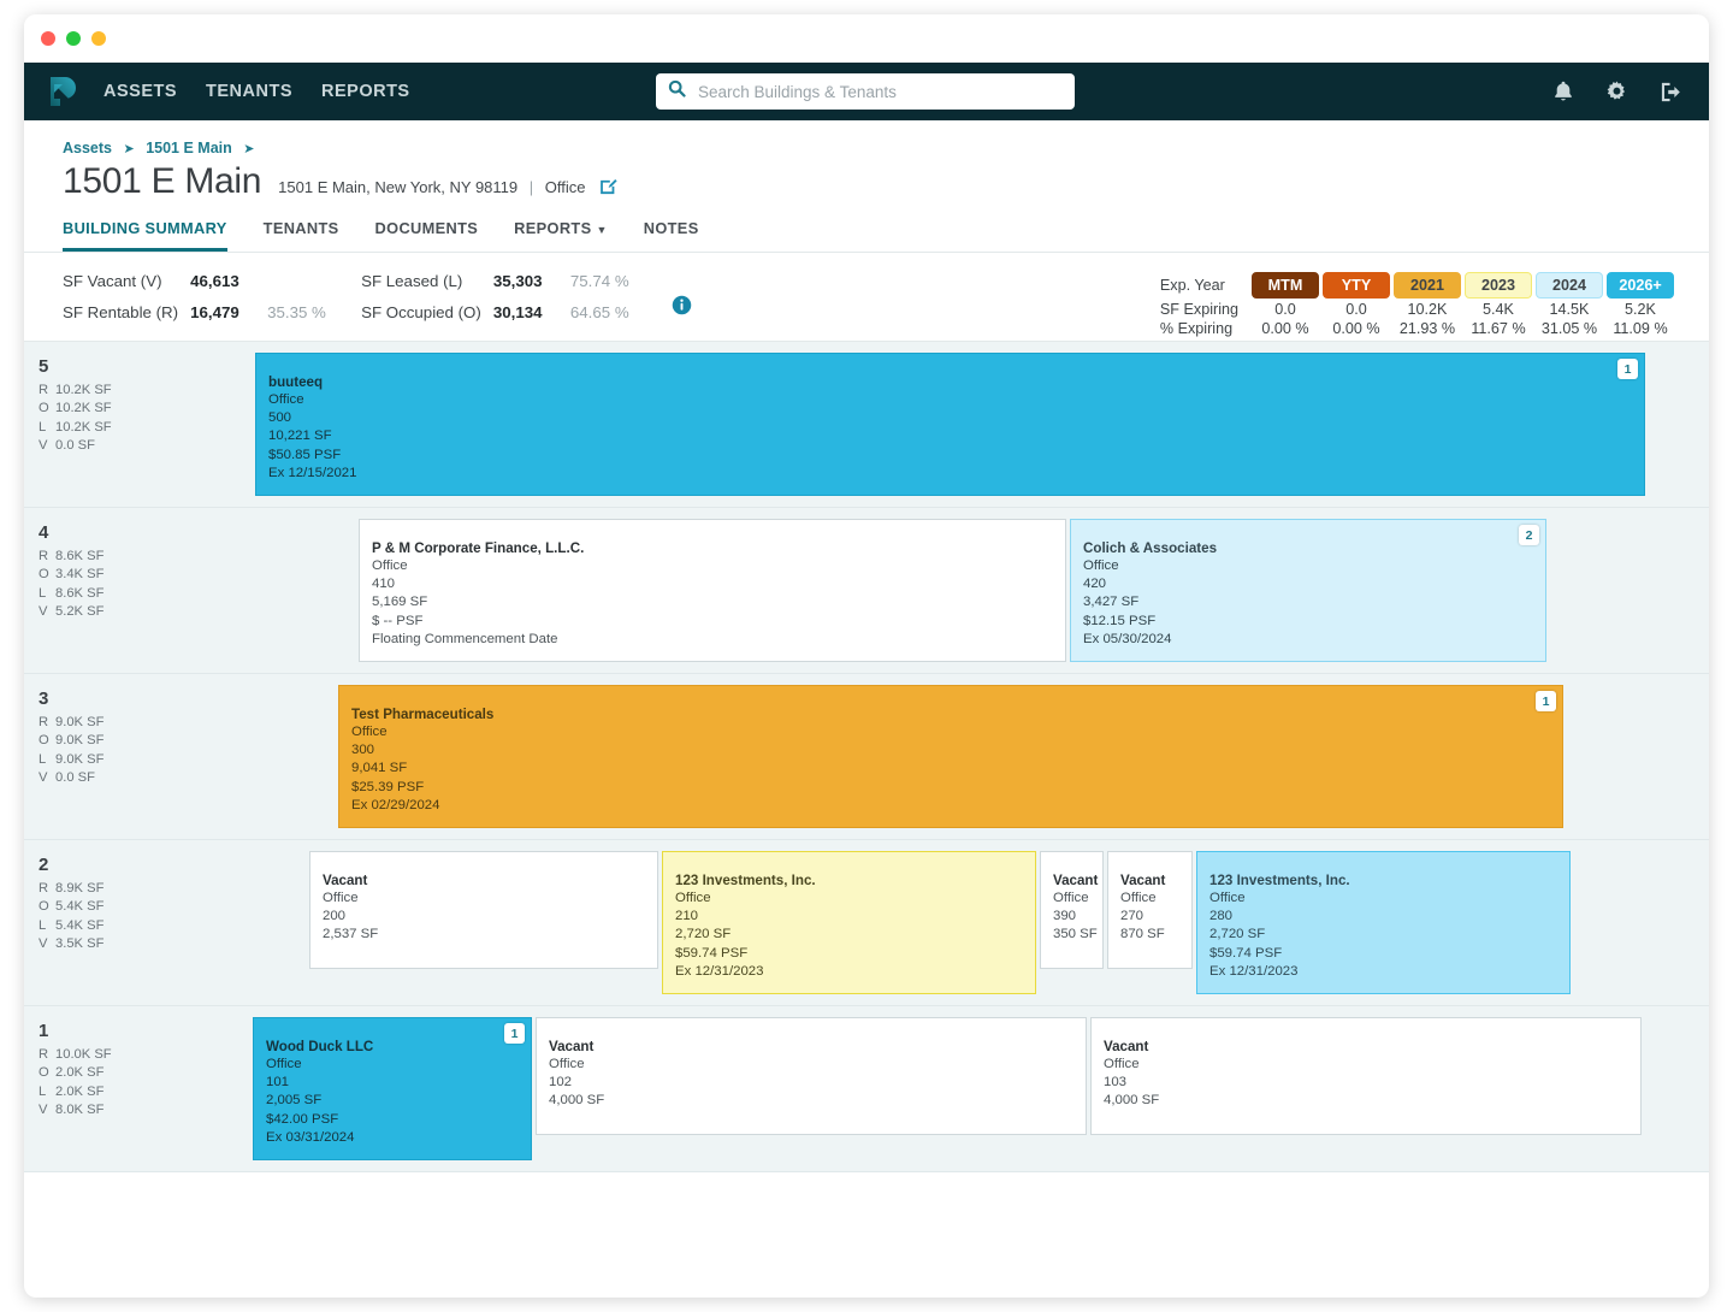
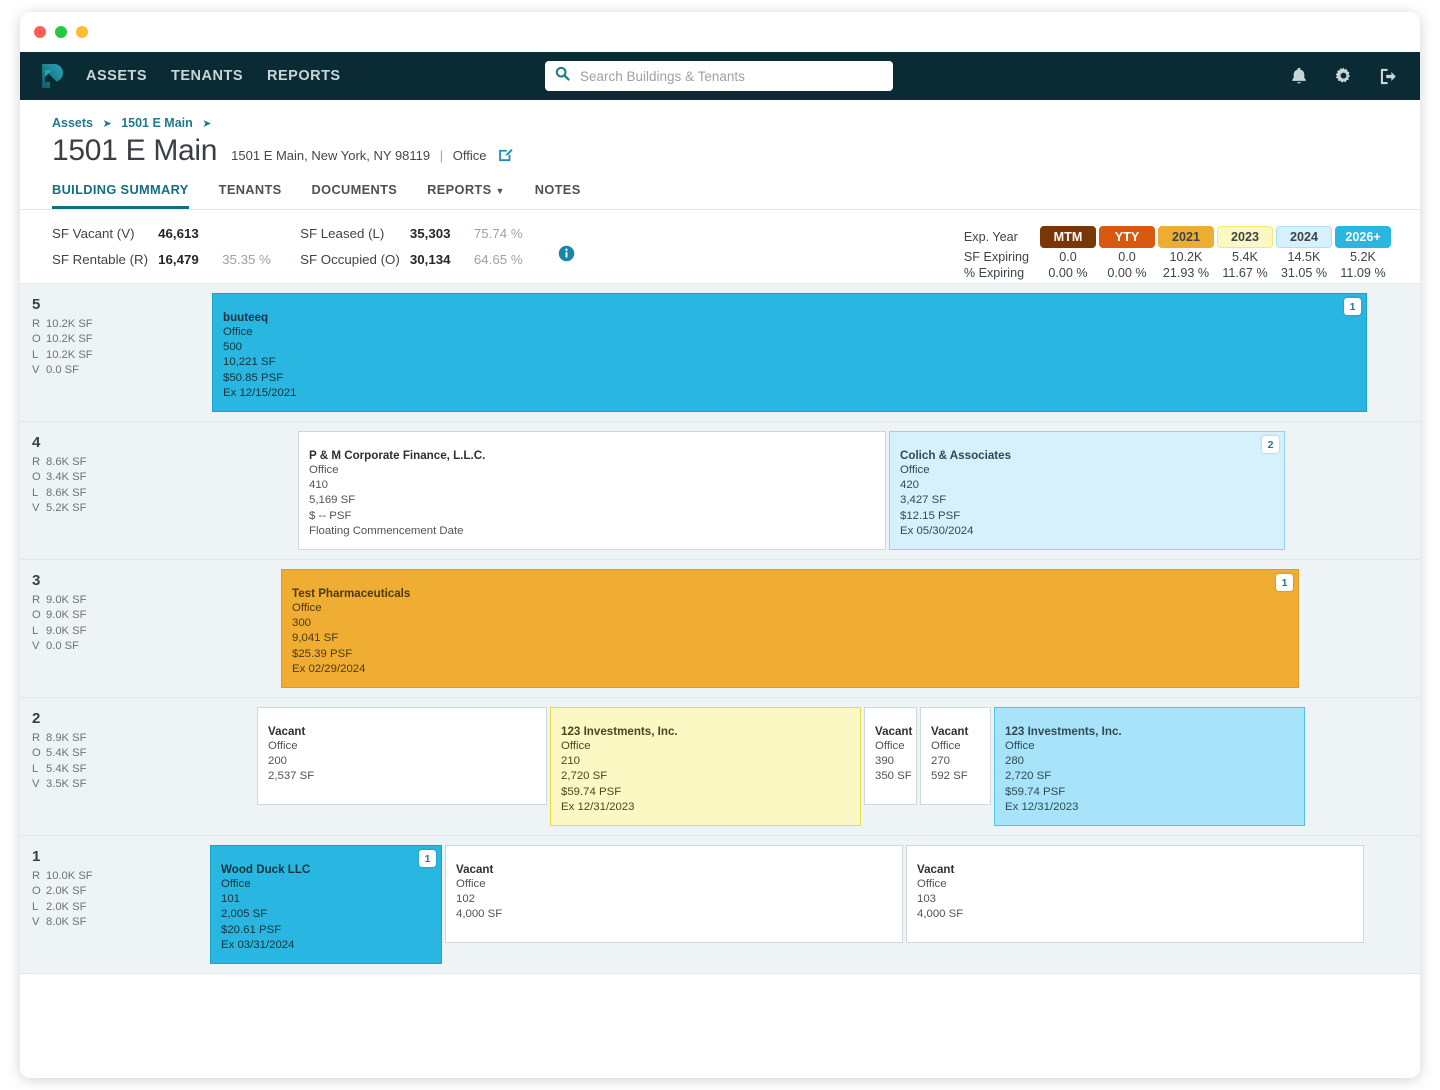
  ASSETS
  TENANTS
  REPORTS
  Search Buildings & Tenants
  Assets ➤ 1501 E Main ➤
  1501 E Main
  1501 E Main, New York, NY 98119 | Office
  BUILDING SUMMARY
  TENANTS
  DOCUMENTS
  REPORTS ▼
  NOTES
  SF Vacant (V)
  46,613
  SF Leased (L)
  35,303
  75.74 %
  SF Rentable (R)
  16,479
  35.35 %
  SF Occupied (O)
  30,134
  64.65 %
  Exp. Year	MTM	YTY	2021	2023	2024	2026+
  SF Expiring	0.0	0.0	10.2K	5.4K	14.5K	5.2K
  % Expiring	0.00 %	0.00 %	21.93 %	11.67 %	31.05 %	11.09 %
  5
  R 10.2K SF
  O 10.2K SF
  L 10.2K SF
  V 0.0 SF
  buuteeq
  Office
  500
  10,221 SF
  $50.85 PSF
  Ex 12/15/2021
  1
  4
  R 8.6K SF
  O 3.4K SF
  L 8.6K SF
  V 5.2K SF
  P & M Corporate Finance, L.L.C.
  Office
  410
  5,169 SF
  $ -- PSF
  Floating Commencement Date
  Colich & Associates
  Office
  420
  3,427 SF
  $12.15 PSF
  Ex 05/30/2024
  2
  3
  R 9.0K SF
  O 9.0K SF
  L 9.0K SF
  V 0.0 SF
  Test Pharmaceuticals
  Office
  300
  9,041 SF
  $25.39 PSF
  Ex 02/29/2024
  1
  2
  R 8.9K SF
  O 5.4K SF
  L 5.4K SF
  V 3.5K SF
  Vacant
  Office
  200
  2,537 SF
  123 Investments, Inc.
  Office
  210
  2,720 SF
  $59.74 PSF
  Ex 12/31/2023
  Vacant
  Office
  390
  350 SF
  Vacant
  Office
  270
- 870 SF
+ 592 SF
  123 Investments, Inc.
  Office
  280
  2,720 SF
  $59.74 PSF
  Ex 12/31/2023
  1
  R 10.0K SF
  O 2.0K SF
  L 2.0K SF
  V 8.0K SF
  Wood Duck LLC
  Office
  101
  2,005 SF
- $42.00 PSF
+ $20.61 PSF
  Ex 03/31/2024
  1
  Vacant
  Office
  102
  4,000 SF
  Vacant
  Office
  103
  4,000 SF
